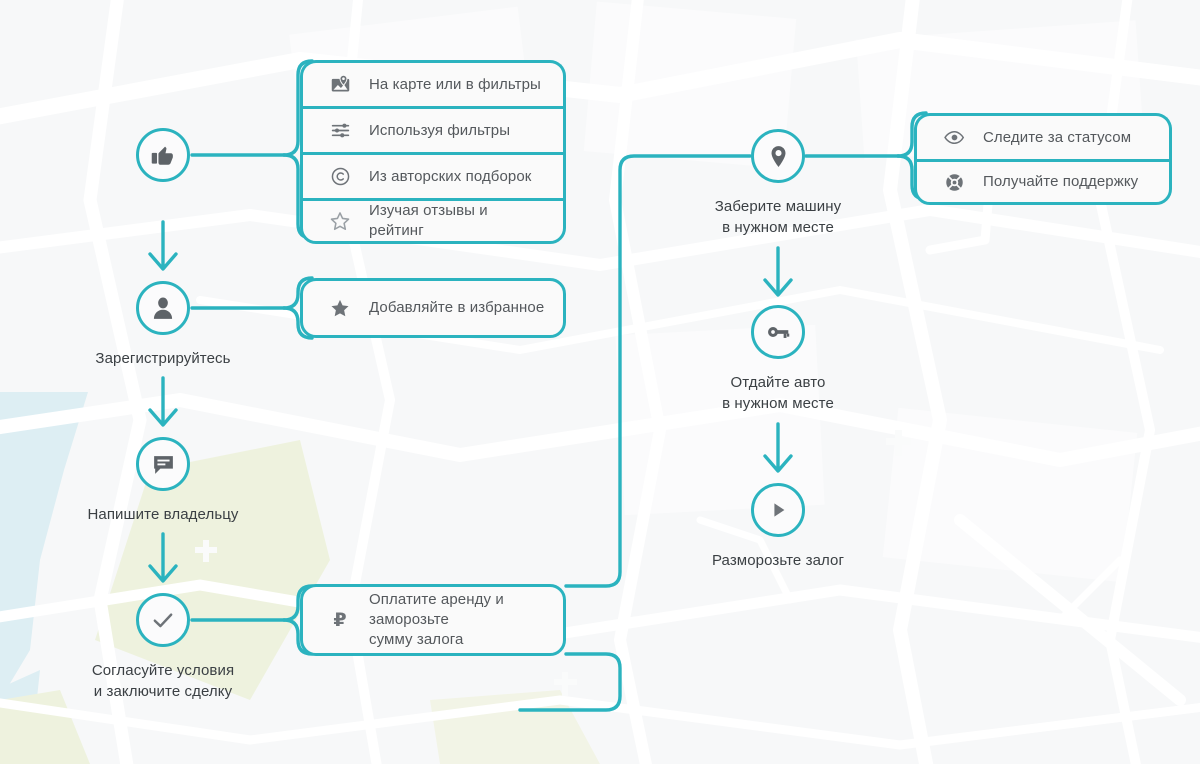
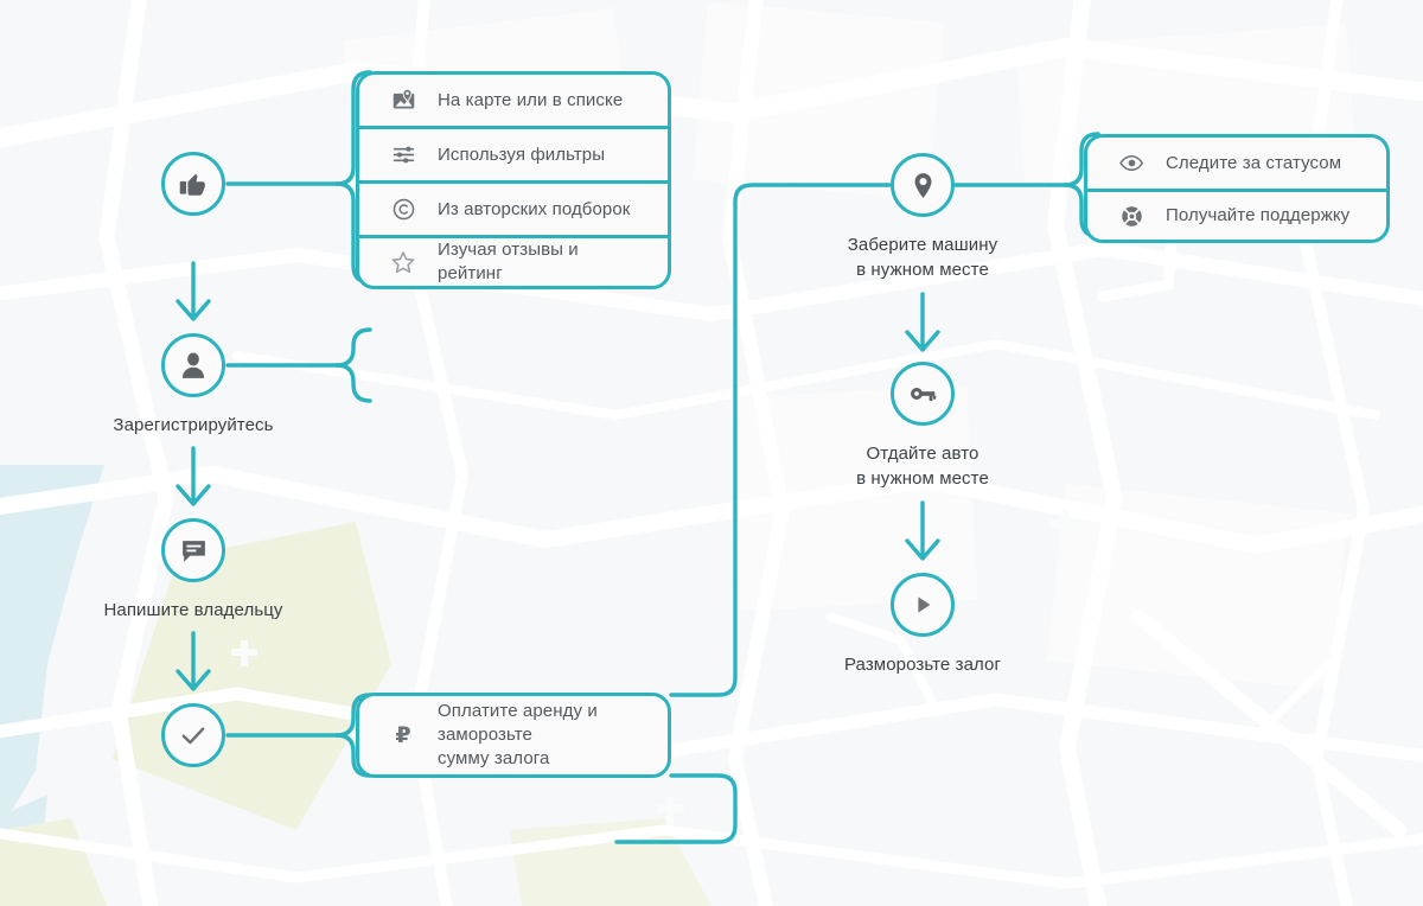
  Зарегистрируйтесь
  Напишите владельцу
- Согласуйте условия
- и заключите сделку
  Заберите машину
  в нужном месте
  Отдайте авто
  в нужном месте
  Разморозьте залог
- На карте или в фильтры
+ На карте или в списке
  Используя фильтры
  Из авторских подборок
  Изучая отзывы и рейтинг
- Добавляйте в избранное
  ₽
  Оплатите аренду и заморозьте
  сумму залога
  Следите за статусом
  Получайте поддержку
